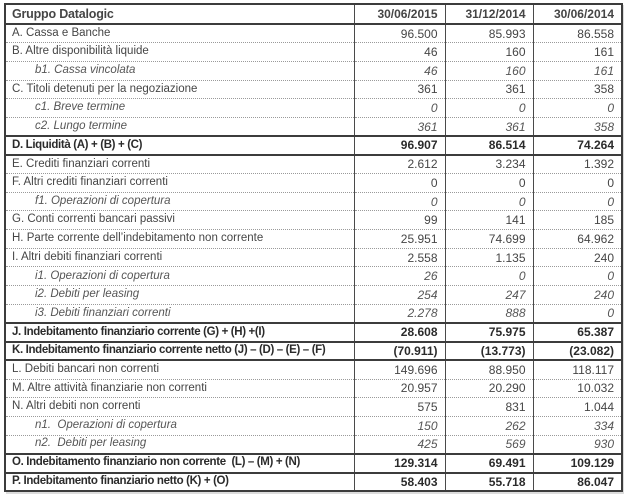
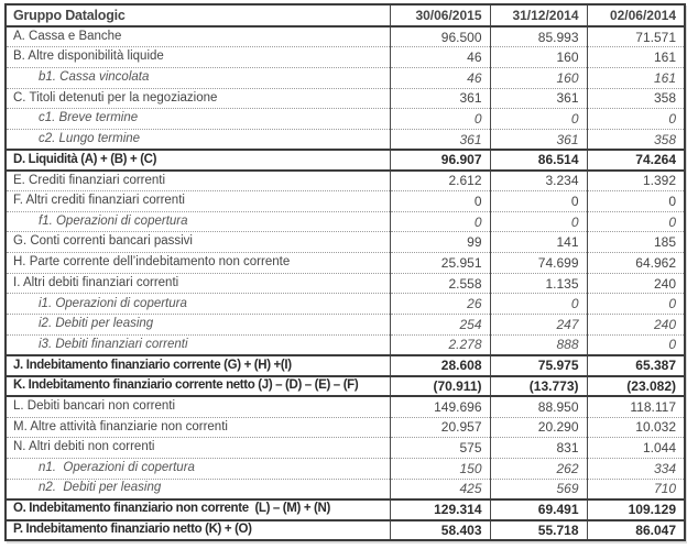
- Gruppo Datalogic	30/06/2015	31/12/2014	30/06/2014
+ Gruppo Datalogic	30/06/2015	31/12/2014	02/06/2014
- A. Cassa e Banche	96.500	85.993	86.558
+ A. Cassa e Banche	96.500	85.993	71.571
  B. Altre disponibilità liquide	46	160	161
  b1. Cassa vincolata	46	160	161
  C. Titoli detenuti per la negoziazione	361	361	358
  c1. Breve termine	0	0	0
  c2. Lungo termine	361	361	358
  D. Liquidità (A) + (B) + (C)	96.907	86.514	74.264
  E. Crediti finanziari correnti	2.612	3.234	1.392
  F. Altri crediti finanziari correnti	0	0	0
  f1. Operazioni di copertura	0	0	0
  G. Conti correnti bancari passivi	99	141	185
  H. Parte corrente dell’indebitamento non corrente	25.951	74.699	64.962
  I. Altri debiti finanziari correnti	2.558	1.135	240
  i1. Operazioni di copertura	26	0	0
  i2. Debiti per leasing	254	247	240
  i3. Debiti finanziari correnti	2.278	888	0
  J. Indebitamento finanziario corrente (G) + (H) +(I)	28.608	75.975	65.387
  K. Indebitamento finanziario corrente netto (J) – (D) – (E) – (F)	(70.911)	(13.773)	(23.082)
  L. Debiti bancari non correnti	149.696	88.950	118.117
  M. Altre attività finanziarie non correnti	20.957	20.290	10.032
  N. Altri debiti non correnti	575	831	1.044
  n1. Operazioni di copertura	150	262	334
- n2. Debiti per leasing	425	569	930
+ n2. Debiti per leasing	425	569	710
  O. Indebitamento finanziario non corrente (L) – (M) + (N)	129.314	69.491	109.129
  P. Indebitamento finanziario netto (K) + (O)	58.403	55.718	86.047
